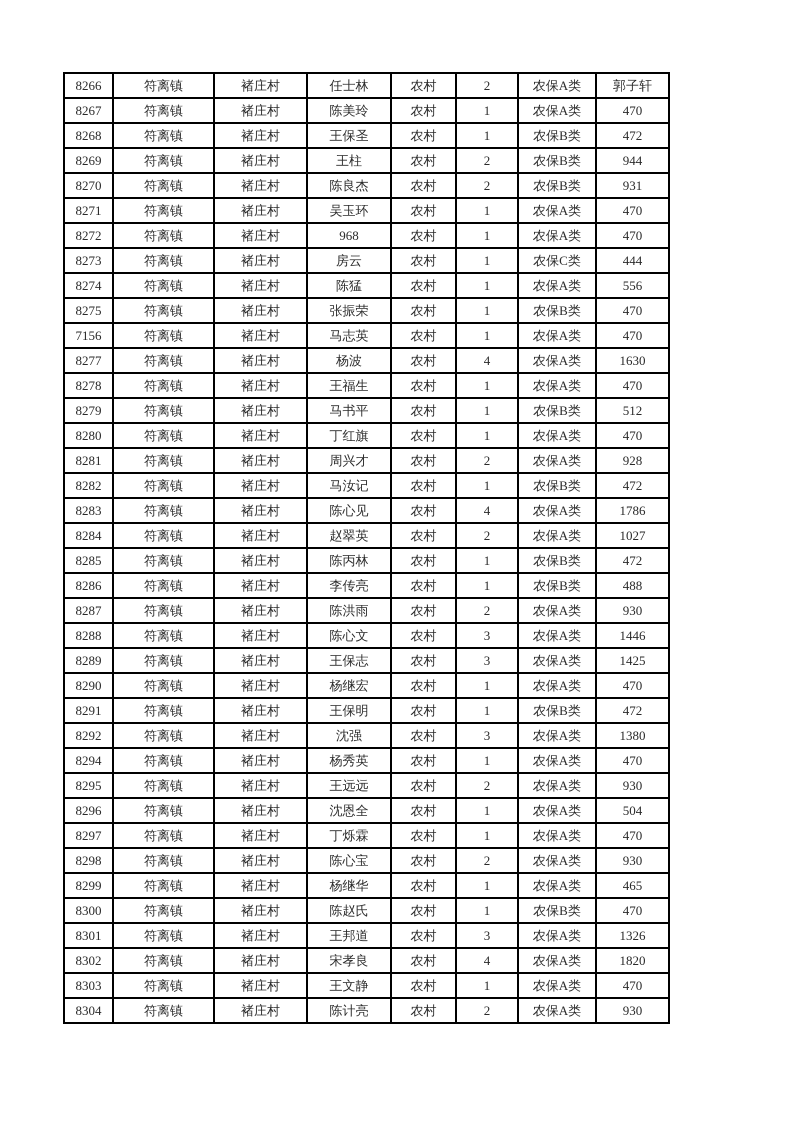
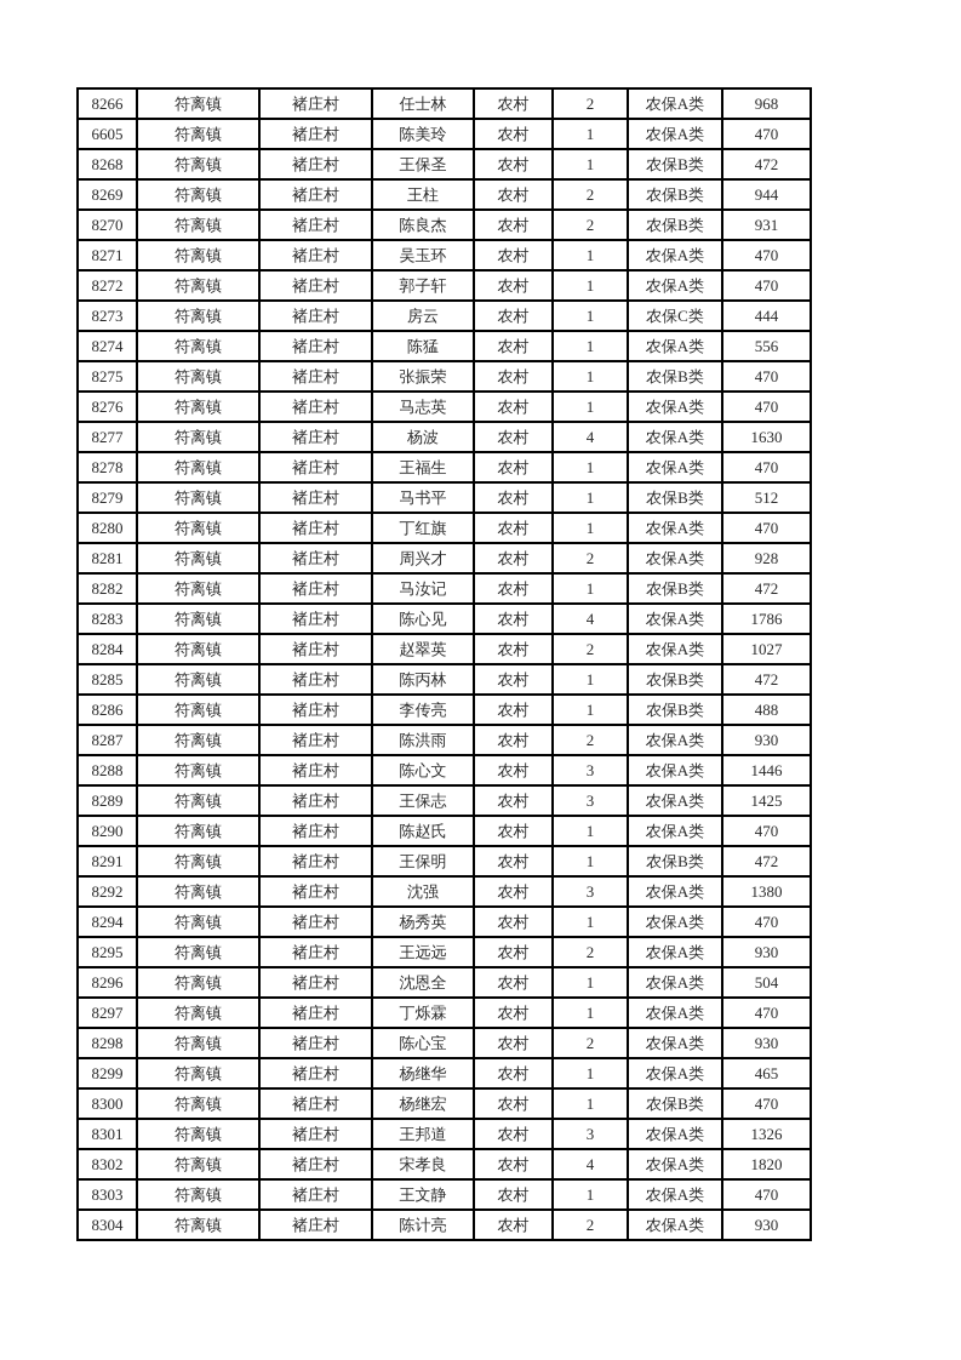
- 8266	符离镇	褚庄村	任士林	农村	2	农保A类	郭子轩
+ 8266	符离镇	褚庄村	任士林	农村	2	农保A类	968
- 8267	符离镇	褚庄村	陈美玲	农村	1	农保A类	470
+ 6605	符离镇	褚庄村	陈美玲	农村	1	农保A类	470
  8268	符离镇	褚庄村	王保圣	农村	1	农保B类	472
  8269	符离镇	褚庄村	王柱	农村	2	农保B类	944
  8270	符离镇	褚庄村	陈良杰	农村	2	农保B类	931
  8271	符离镇	褚庄村	吴玉环	农村	1	农保A类	470
- 8272	符离镇	褚庄村	968	农村	1	农保A类	470
+ 8272	符离镇	褚庄村	郭子轩	农村	1	农保A类	470
  8273	符离镇	褚庄村	房云	农村	1	农保C类	444
  8274	符离镇	褚庄村	陈猛	农村	1	农保A类	556
  8275	符离镇	褚庄村	张振荣	农村	1	农保B类	470
- 7156	符离镇	褚庄村	马志英	农村	1	农保A类	470
+ 8276	符离镇	褚庄村	马志英	农村	1	农保A类	470
  8277	符离镇	褚庄村	杨波	农村	4	农保A类	1630
  8278	符离镇	褚庄村	王福生	农村	1	农保A类	470
  8279	符离镇	褚庄村	马书平	农村	1	农保B类	512
  8280	符离镇	褚庄村	丁红旗	农村	1	农保A类	470
  8281	符离镇	褚庄村	周兴才	农村	2	农保A类	928
  8282	符离镇	褚庄村	马汝记	农村	1	农保B类	472
  8283	符离镇	褚庄村	陈心见	农村	4	农保A类	1786
  8284	符离镇	褚庄村	赵翠英	农村	2	农保A类	1027
  8285	符离镇	褚庄村	陈丙林	农村	1	农保B类	472
  8286	符离镇	褚庄村	李传亮	农村	1	农保B类	488
  8287	符离镇	褚庄村	陈洪雨	农村	2	农保A类	930
  8288	符离镇	褚庄村	陈心文	农村	3	农保A类	1446
  8289	符离镇	褚庄村	王保志	农村	3	农保A类	1425
- 8290	符离镇	褚庄村	杨继宏	农村	1	农保A类	470
+ 8290	符离镇	褚庄村	陈赵氏	农村	1	农保A类	470
  8291	符离镇	褚庄村	王保明	农村	1	农保B类	472
  8292	符离镇	褚庄村	沈强	农村	3	农保A类	1380
  8294	符离镇	褚庄村	杨秀英	农村	1	农保A类	470
  8295	符离镇	褚庄村	王远远	农村	2	农保A类	930
  8296	符离镇	褚庄村	沈恩全	农村	1	农保A类	504
  8297	符离镇	褚庄村	丁烁霖	农村	1	农保A类	470
  8298	符离镇	褚庄村	陈心宝	农村	2	农保A类	930
  8299	符离镇	褚庄村	杨继华	农村	1	农保A类	465
- 8300	符离镇	褚庄村	陈赵氏	农村	1	农保B类	470
+ 8300	符离镇	褚庄村	杨继宏	农村	1	农保B类	470
  8301	符离镇	褚庄村	王邦道	农村	3	农保A类	1326
  8302	符离镇	褚庄村	宋孝良	农村	4	农保A类	1820
  8303	符离镇	褚庄村	王文静	农村	1	农保A类	470
  8304	符离镇	褚庄村	陈计亮	农村	2	农保A类	930
